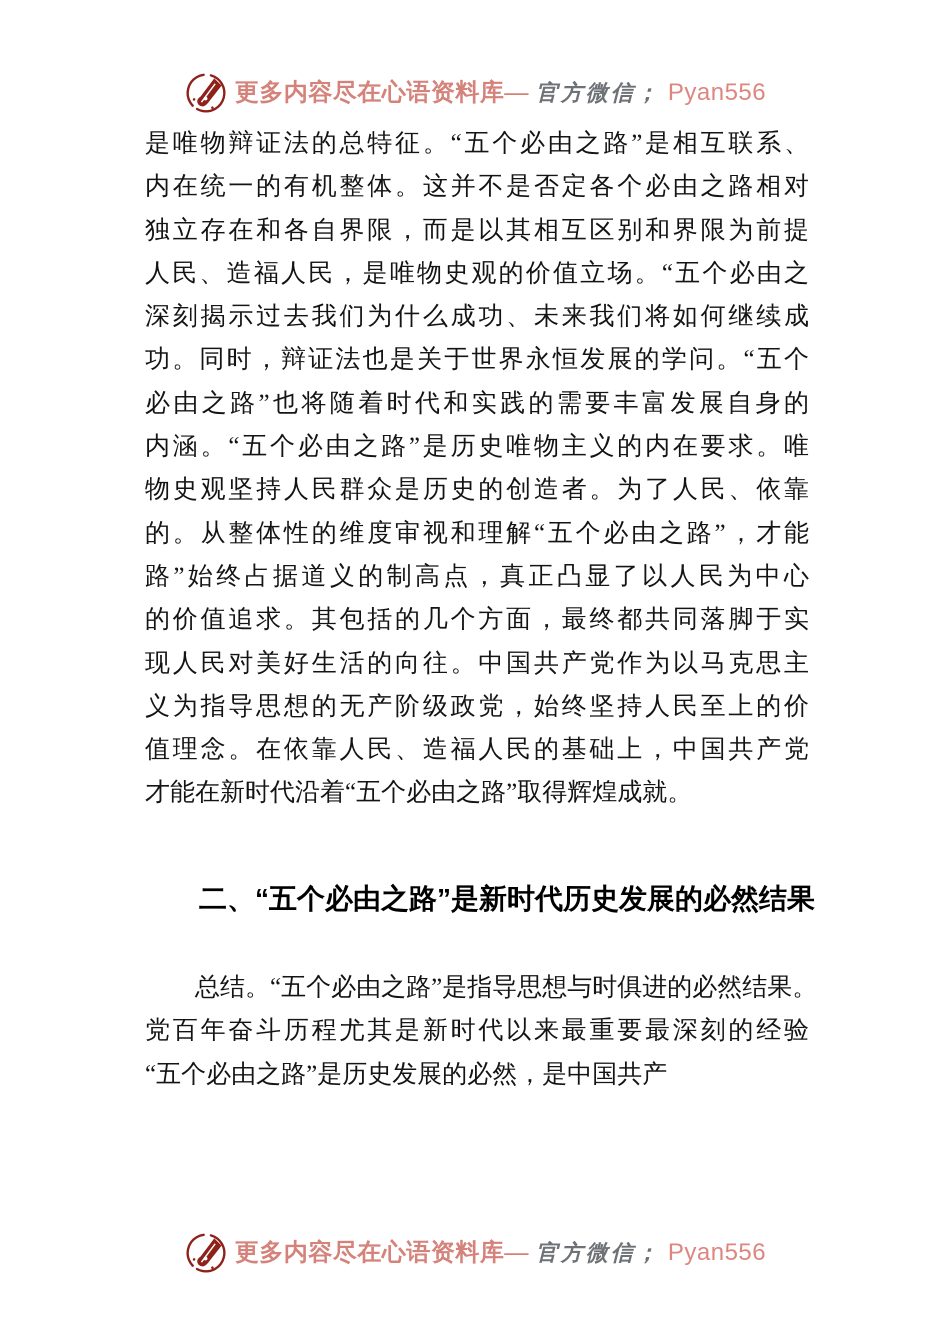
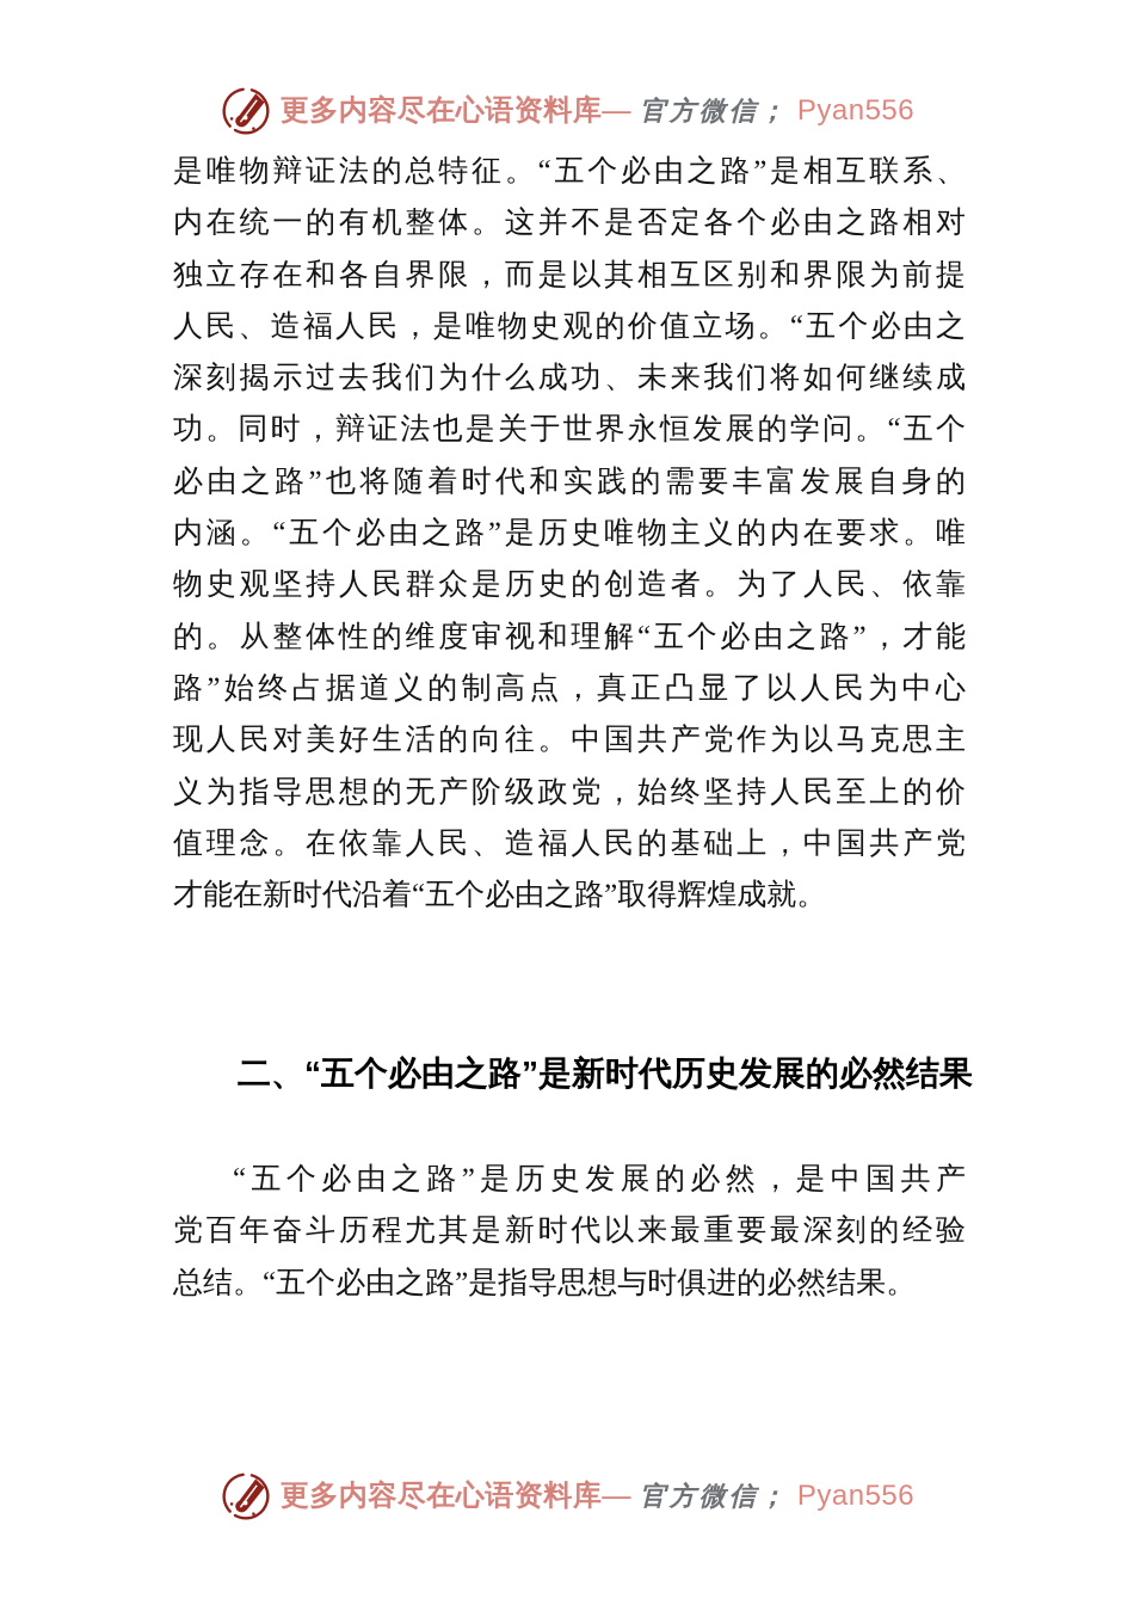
  更多内容尽在心语资料库—
  官方微信；
  Pyan556
  是唯物辩证法的总特征。“五个必由之路”是相互联系、
  内在统一的有机整体。这并不是否定各个必由之路相对
  独立存在和各自界限，而是以其相互区别和界限为前提
  人民、造福人民，是唯物史观的价值立场。“五个必由之
  深刻揭示过去我们为什么成功、未来我们将如何继续成
  功。同时，辩证法也是关于世界永恒发展的学问。“五个
  必由之路”也将随着时代和实践的需要丰富发展自身的
  内涵。“五个必由之路”是历史唯物主义的内在要求。唯
  物史观坚持人民群众是历史的创造者。为了人民、依靠
  的。从整体性的维度审视和理解“五个必由之路”，才能
  路”始终占据道义的制高点，真正凸显了以人民为中心
- 的价值追求。其包括的几个方面，最终都共同落脚于实
  现人民对美好生活的向往。中国共产党作为以马克思主
  义为指导思想的无产阶级政党，始终坚持人民至上的价
  值理念。在依靠人民、造福人民的基础上，中国共产党
  才能在新时代沿着“五个必由之路”取得辉煌成就。
  二、“五个必由之路”是新时代历史发展的必然结果
- 总结。“五个必由之路”是指导思想与时俱进的必然结果。
+ “五个必由之路”是历史发展的必然，是中国共产
  党百年奋斗历程尤其是新时代以来最重要最深刻的经验
- “五个必由之路”是历史发展的必然，是中国共产
+ 总结。“五个必由之路”是指导思想与时俱进的必然结果。
  更多内容尽在心语资料库—
  官方微信；
  Pyan556
